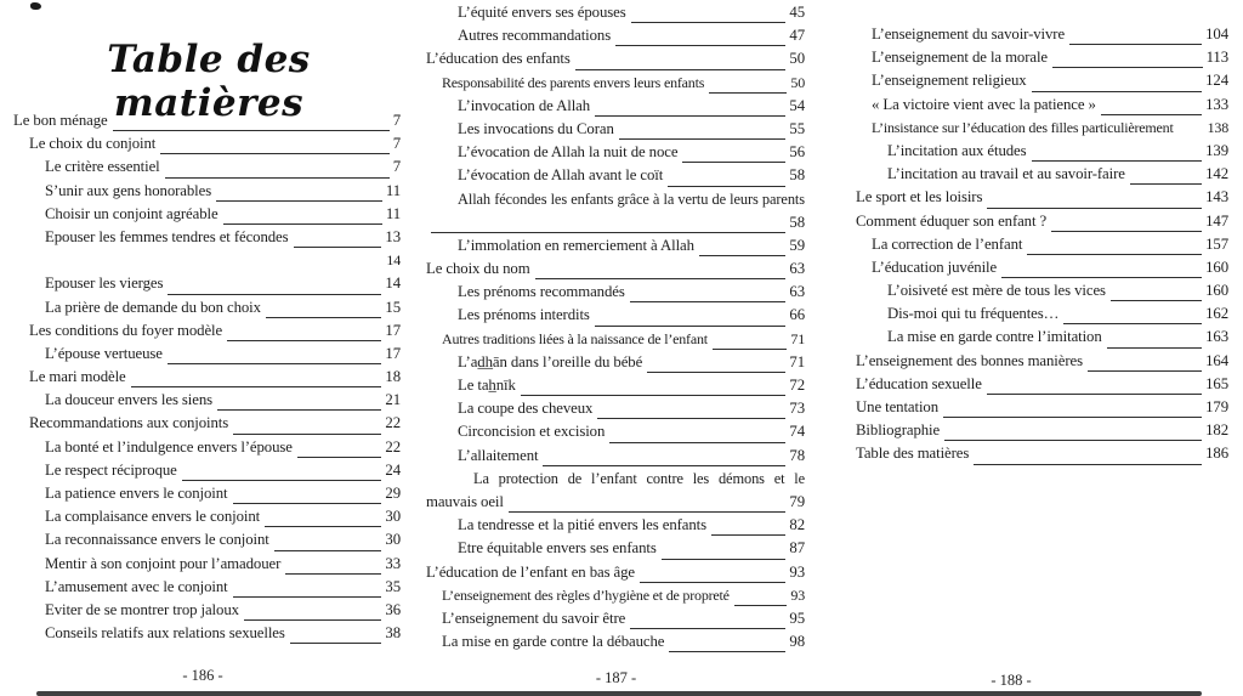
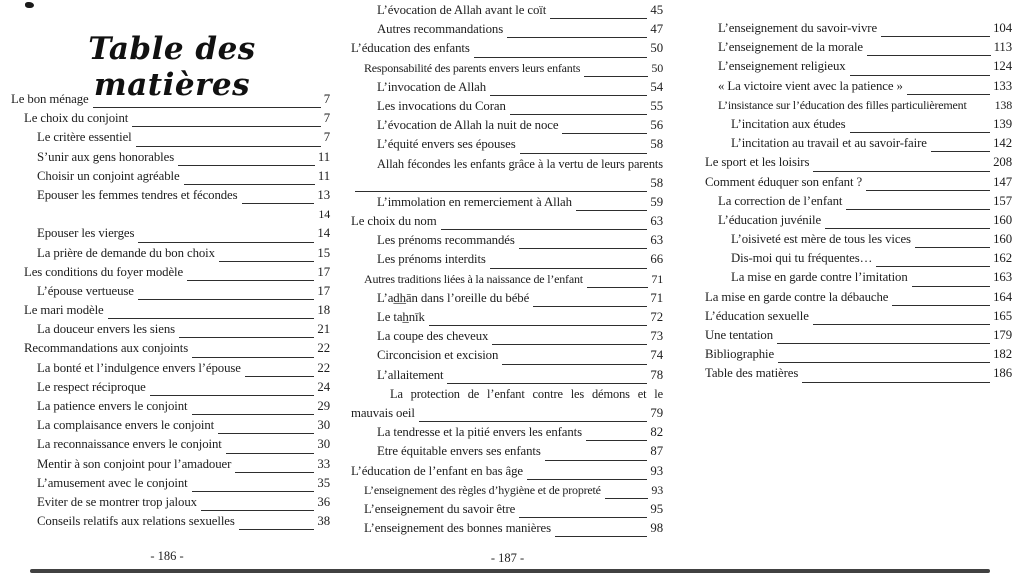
  Table des matières
  Le bon ménage
  7
  Le choix du conjoint
  7
  Le critère essentiel
  7
  S’unir aux gens honorables
  11
  Choisir un conjoint agréable
  11
  Epouser les femmes tendres et fécondes
  13
  14
  Epouser les vierges
  14
  La prière de demande du bon choix
  15
  Les conditions du foyer modèle
  17
  L’épouse vertueuse
  17
  Le mari modèle
  18
  La douceur envers les siens
  21
  Recommandations aux conjoints
  22
  La bonté et l’indulgence envers l’épouse
  22
  Le respect réciproque
  24
  La patience envers le conjoint
  29
  La complaisance envers le conjoint
  30
  La reconnaissance envers le conjoint
  30
  Mentir à son conjoint pour l’amadouer
  33
  L’amusement avec le conjoint
  35
  Eviter de se montrer trop jaloux
  36
  Conseils relatifs aux relations sexuelles
  38
- L’équité envers ses épouses
+ L’évocation de Allah avant le coït
  45
  Autres recommandations
  47
  L’éducation des enfants
  50
  Responsabilité des parents envers leurs enfants
  50
  L’invocation de Allah
  54
  Les invocations du Coran
  55
  L’évocation de Allah la nuit de noce
  56
- L’évocation de Allah avant le coït
+ L’équité envers ses épouses
  58
  Allah fécondes les enfants grâce à la vertu de leurs parents
  58
  L’immolation en remerciement à Allah
  59
  Le choix du nom
  63
  Les prénoms recommandés
  63
  Les prénoms interdits
  66
  Autres traditions liées à la naissance de l’enfant
  71
  L’ad̲h̲ān dans l’oreille du bébé
  71
  Le tah̲nīk
  72
  La coupe des cheveux
  73
  Circoncision et excision
  74
  L’allaitement
  78
  La protection de l’enfant contre les démons et le
  mauvais oeil
  79
  La tendresse et la pitié envers les enfants
  82
  Etre équitable envers ses enfants
  87
  L’éducation de l’enfant en bas âge
  93
  L’enseignement des règles d’hygiène et de propreté
  93
  L’enseignement du savoir être
  95
- La mise en garde contre la débauche
+ L’enseignement des bonnes manières
  98
  L’enseignement du savoir-vivre
  104
  L’enseignement de la morale
  113
  L’enseignement religieux
  124
  « La victoire vient avec la patience »
  133
  L’insistance sur l’éducation des filles particulièrement
  138
  L’incitation aux études
  139
  L’incitation au travail et au savoir-faire
  142
  Le sport et les loisirs
- 143
+ 208
  Comment éduquer son enfant ?
  147
  La correction de l’enfant
  157
  L’éducation juvénile
  160
  L’oisiveté est mère de tous les vices
  160
  Dis-moi qui tu fréquentes…
  162
  La mise en garde contre l’imitation
  163
- L’enseignement des bonnes manières
+ La mise en garde contre la débauche
  164
  L’éducation sexuelle
  165
  Une tentation
  179
  Bibliographie
  182
  Table des matières
  186
  - 186 -
  - 187 -
- - 188 -
